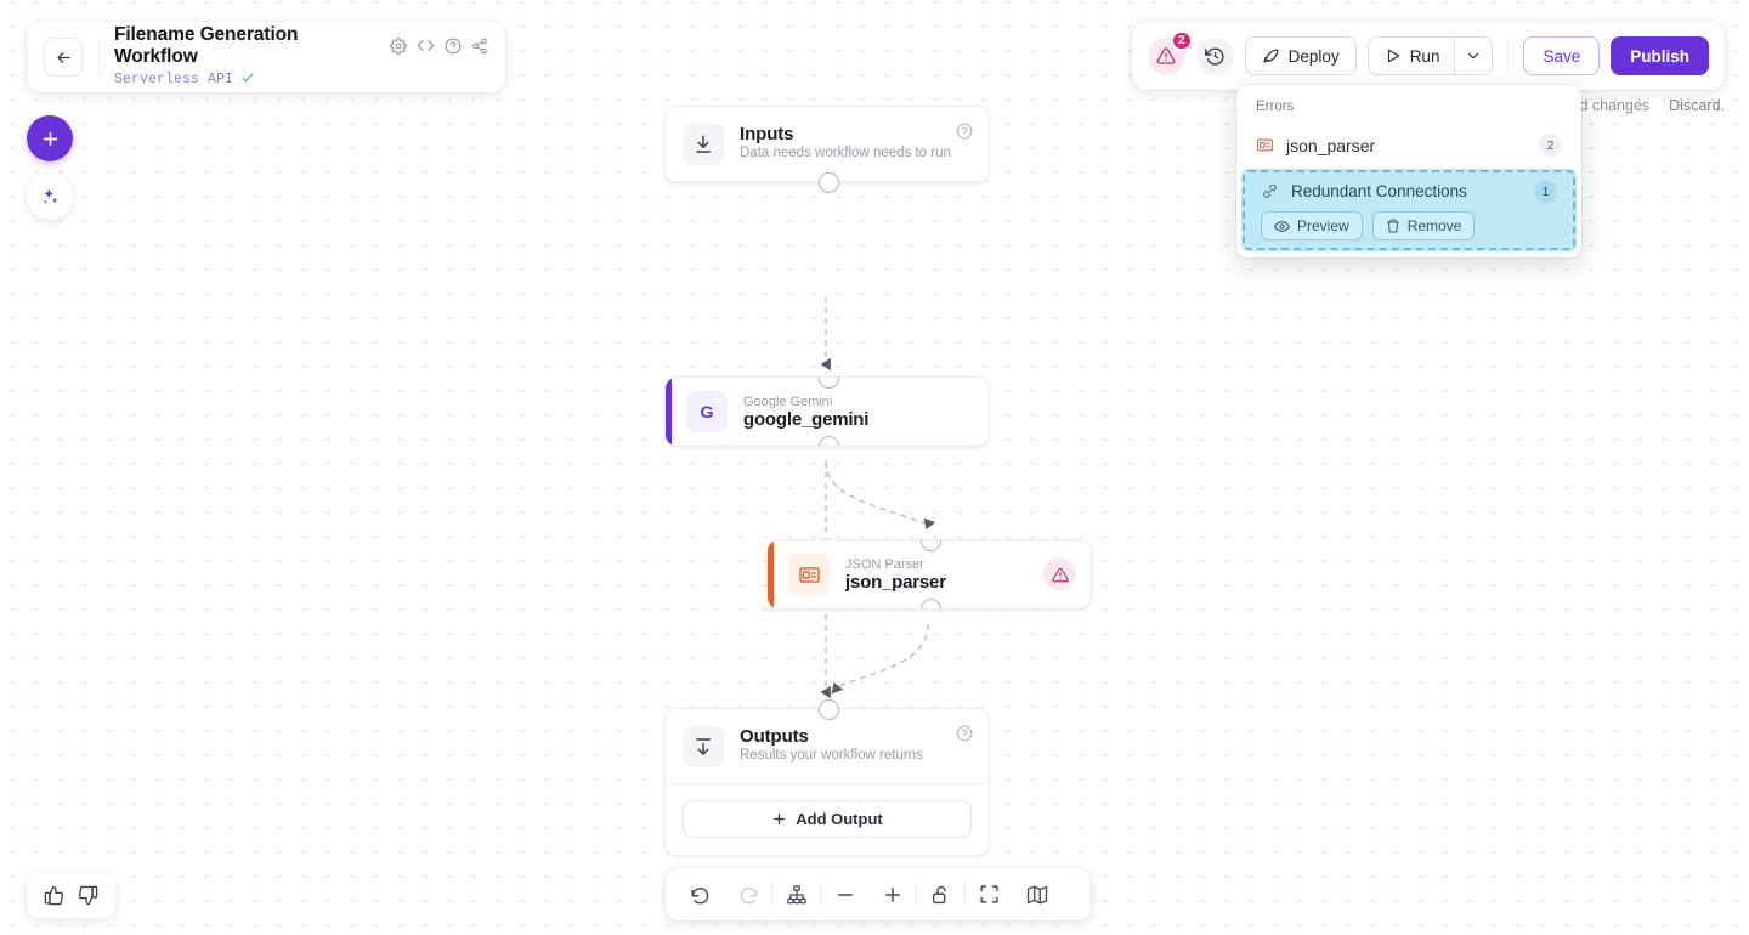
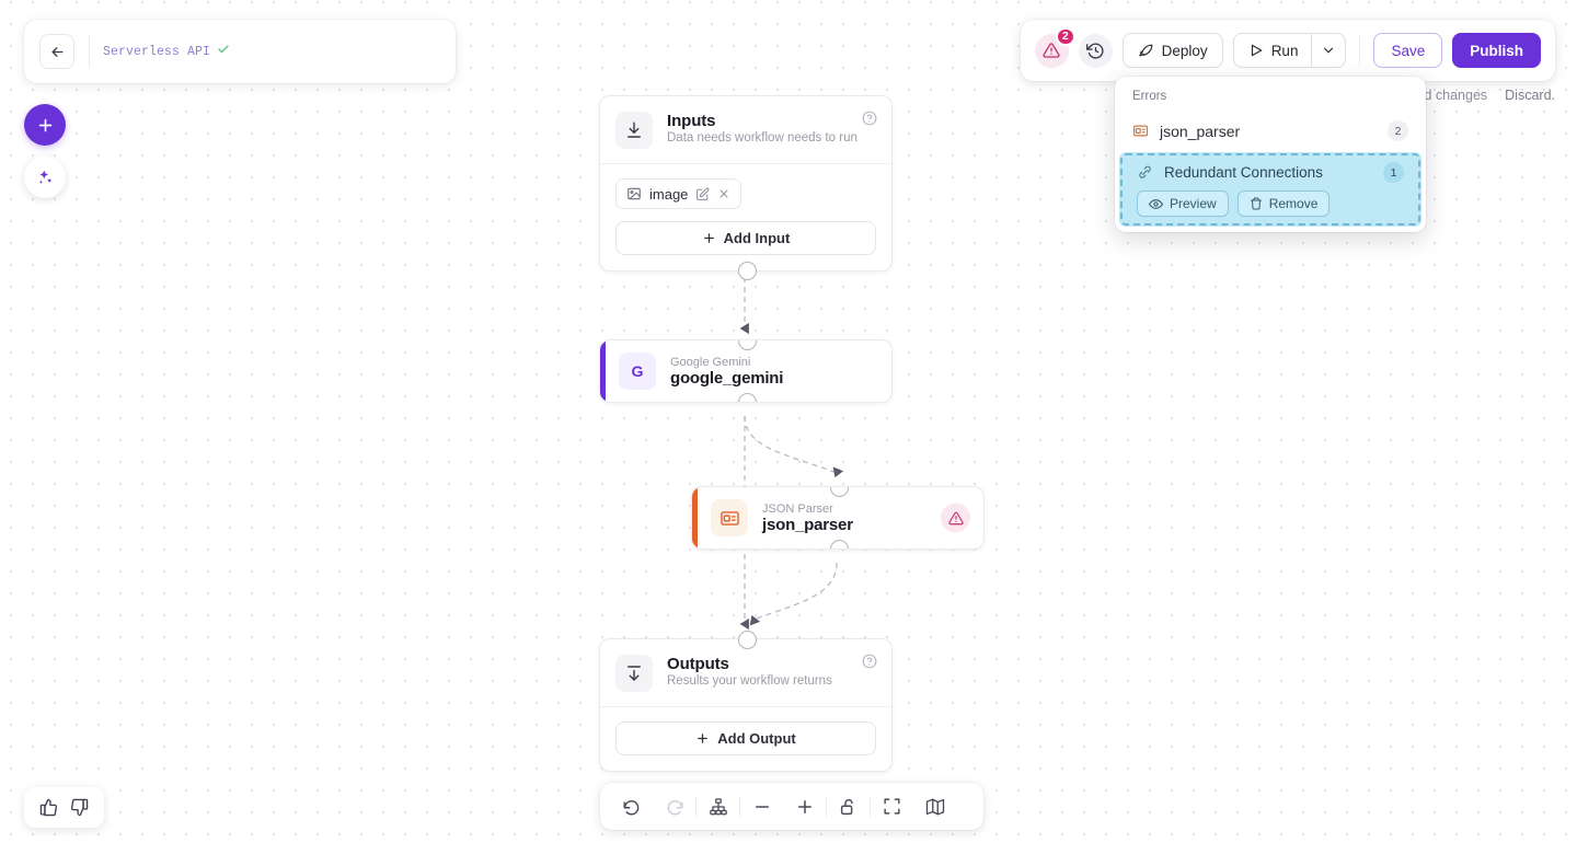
- Filename Generation Workflow
  Serverless API
  d changes
  Discard.
  2
  Deploy
  Run
  Save
  Publish
  Errors
  json_parser
  2
  Redundant Connections
  1
  Preview
  Remove
  Inputs
  Data needs workflow needs to run
+ image
+ Add Input
  G
  Google Gemini
  google_gemini
  JSON Parser
  json_parser
  Outputs
  Results your workflow returns
  Add Output
